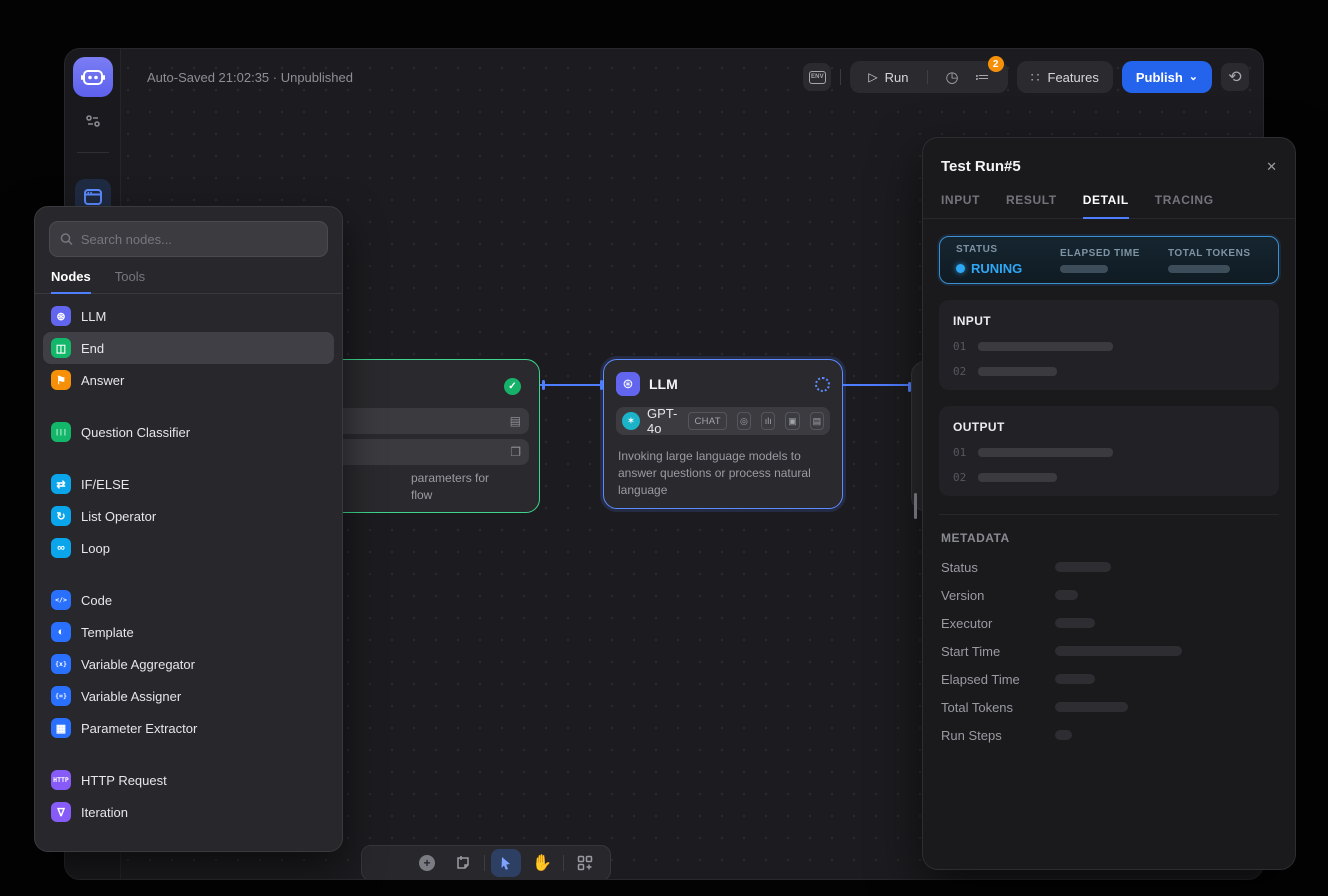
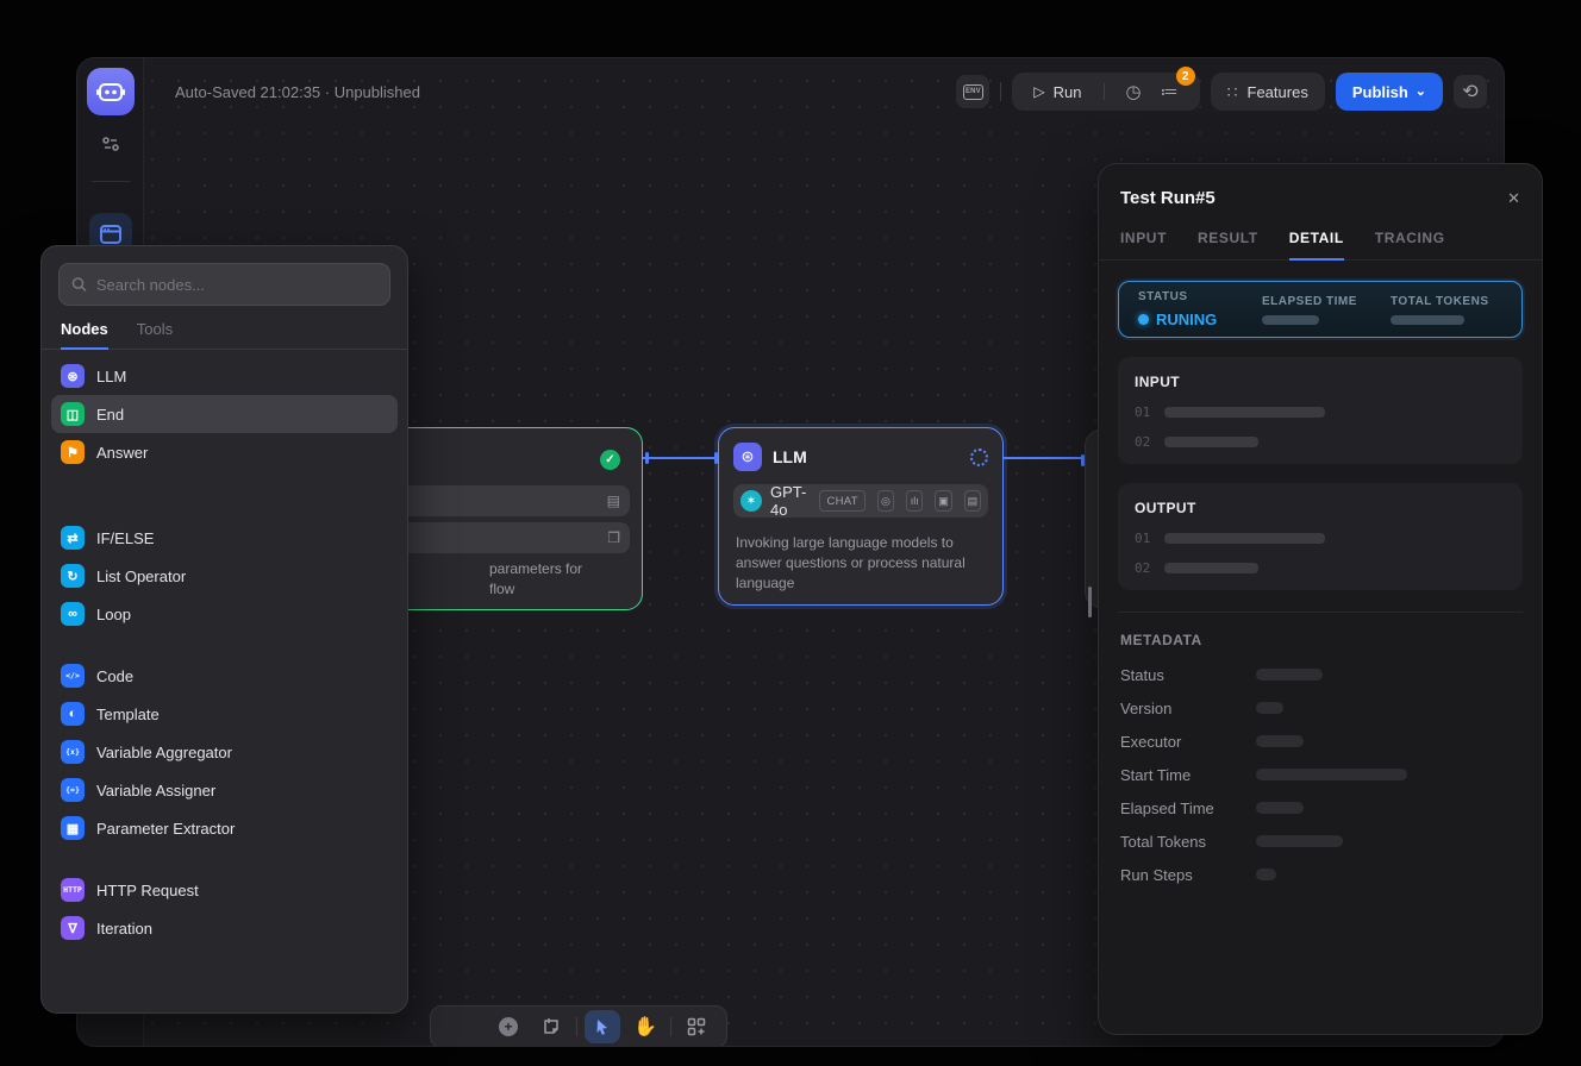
  ✓
  ▤
  ❐
  parameters for
  flow
  ⊛
  LLM
  ✶
  GPT-4o
  CHAT
  ◎
  ılı
  ▣
  ▤
  Invoking large language models to answer questions or process natural language
  Auto-Saved 21:02:35 · Unpublished
  ▷
  Run
  ◷
  ≔
  2
  ∷
  Features
  Publish
  ⌄
  ⟲
  +
  ✋
  Search nodes...
  Nodes
  Tools
  ⊛
  LLM
  ◫
  End
  ⚑
  Answer
- |||
- Question Classifier
  ⇄
  IF/ELSE
  ↻
  List Operator
  ∞
  Loop
  </>
  Code
  ◐
  Template
  {x}
  Variable Aggregator
  {=}
  Variable Assigner
  ▦
  Parameter Extractor
  HTTP
  HTTP Request
  ∇
  Iteration
  Test Run#5
  ✕
  INPUT
  RESULT
  DETAIL
  TRACING
  STATUS
  RUNING
  ELAPSED TIME
  TOTAL TOKENS
  INPUT
  01
  02
  OUTPUT
  01
  02
  METADATA
  Status
  Version
  Executor
  Start Time
  Elapsed Time
  Total Tokens
  Run Steps
